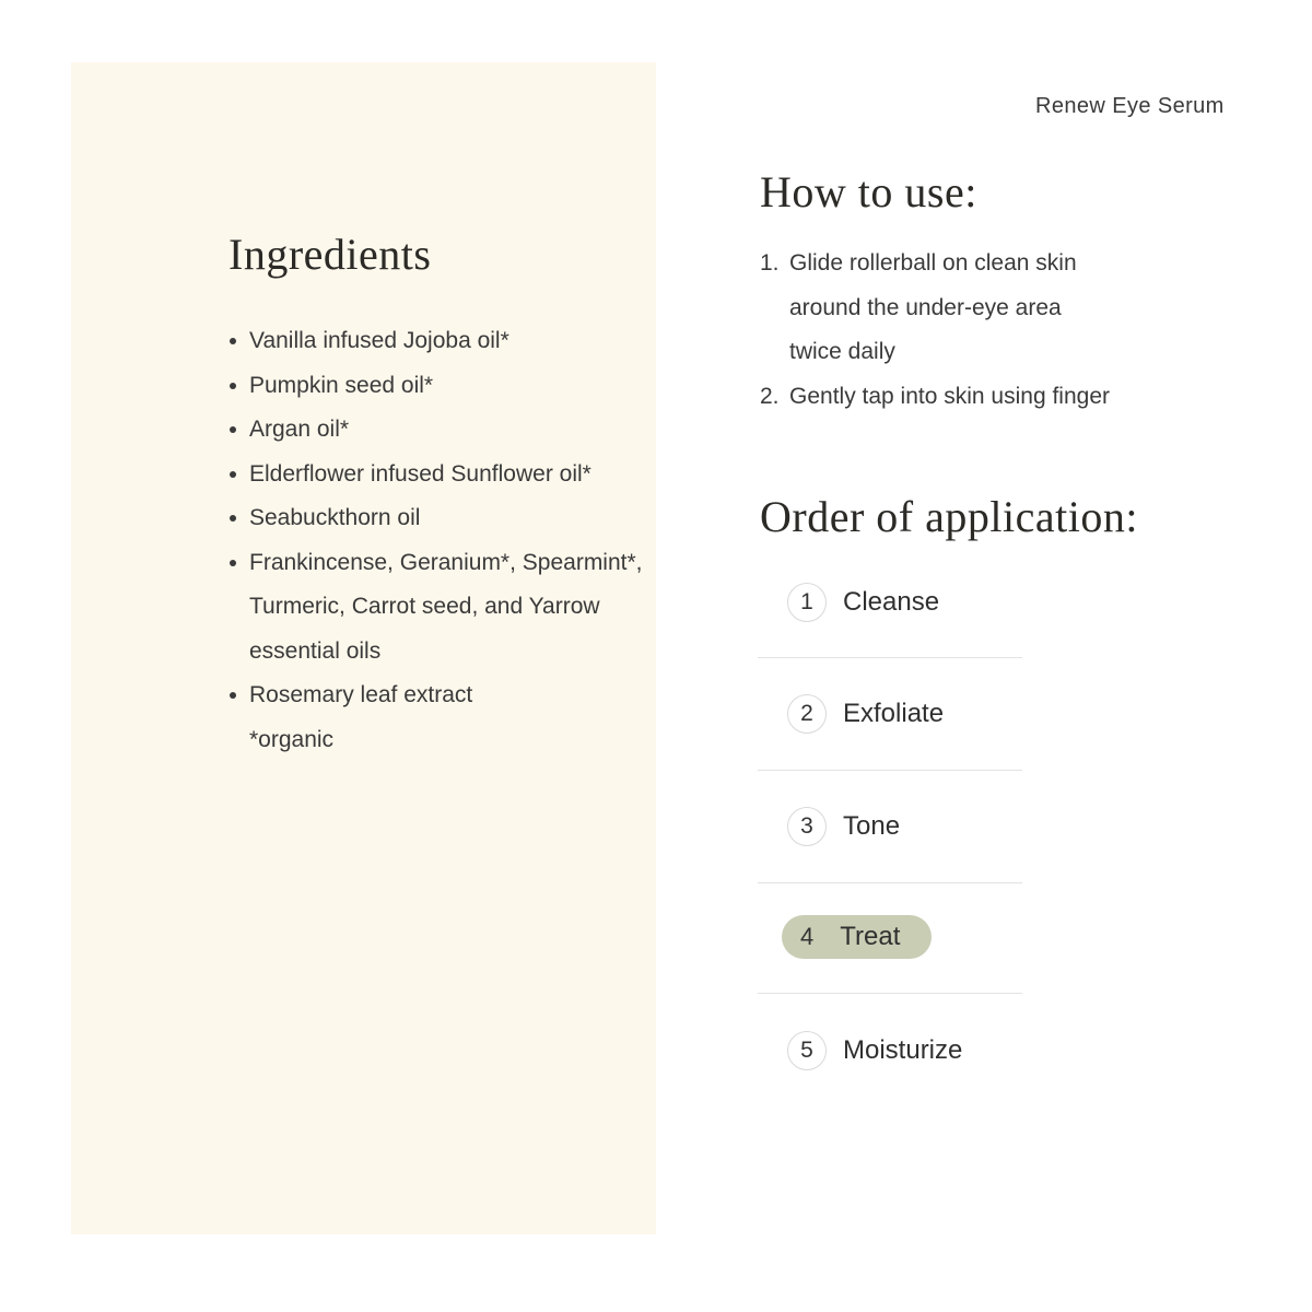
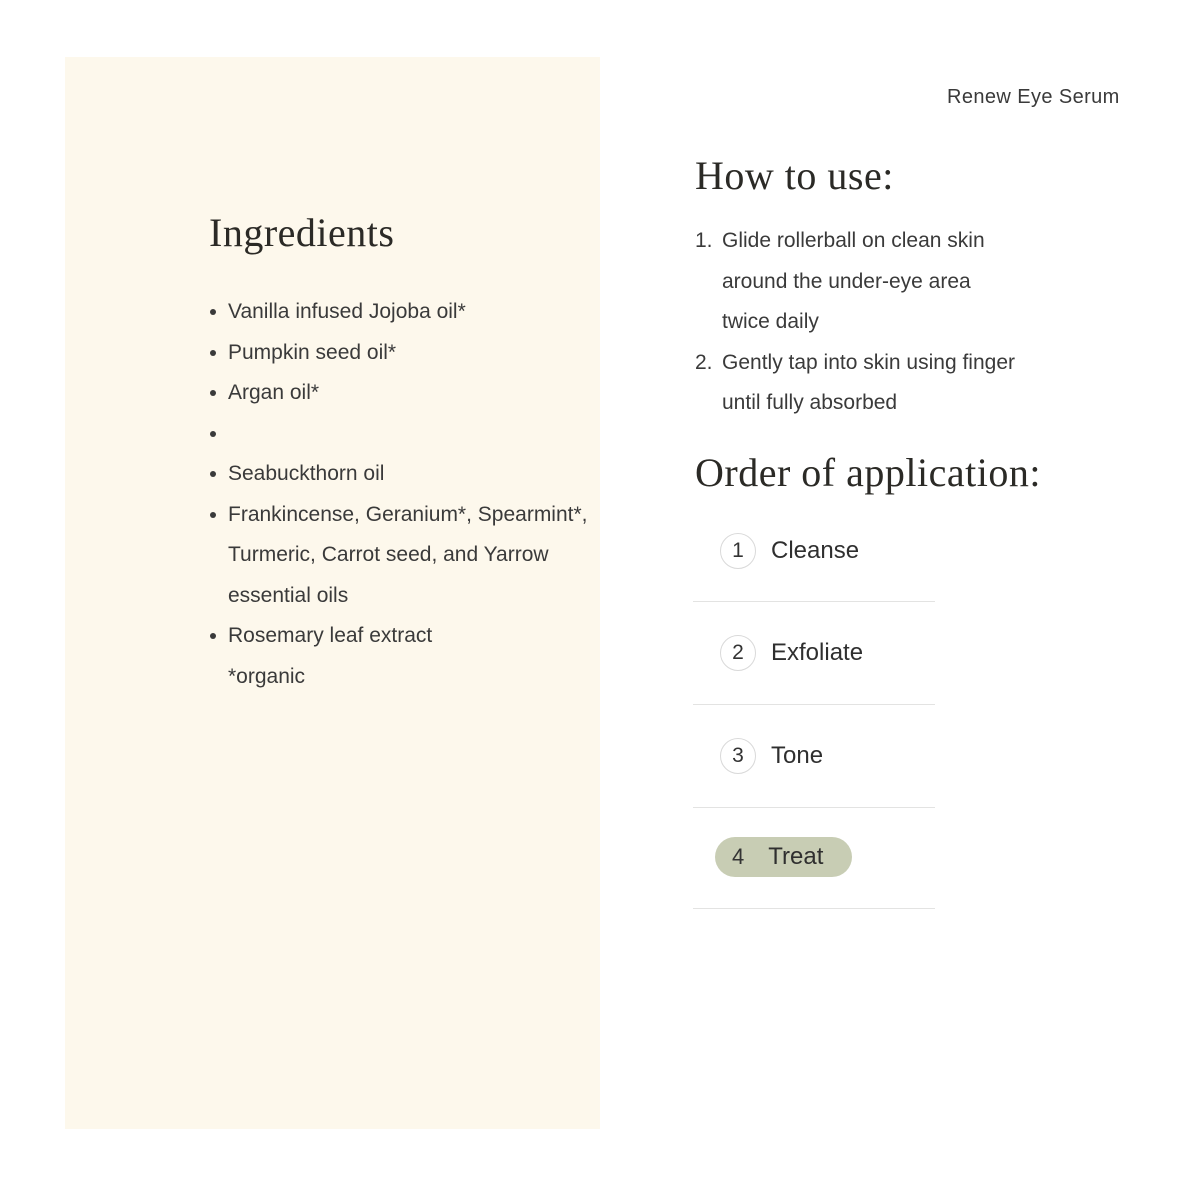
  Ingredients
  Vanilla infused Jojoba oil*
  Pumpkin seed oil*
  Argan oil*
- Elderflower infused Sunflower oil*
  Seabuckthorn oil
  Frankincense, Geranium*, Spearmint*,
  Turmeric, Carrot seed, and Yarrow
  essential oils
  Rosemary leaf extract
  *organic
  Renew Eye Serum
  How to use:
  1.
  Glide rollerball on clean skin
  around the under-eye area
  twice daily
  2.
  Gently tap into skin using finger
+ until fully absorbed
  Order of application:
  1
  Cleanse
  2
  Exfoliate
  3
  Tone
  4
  Treat
- 5
- Moisturize
